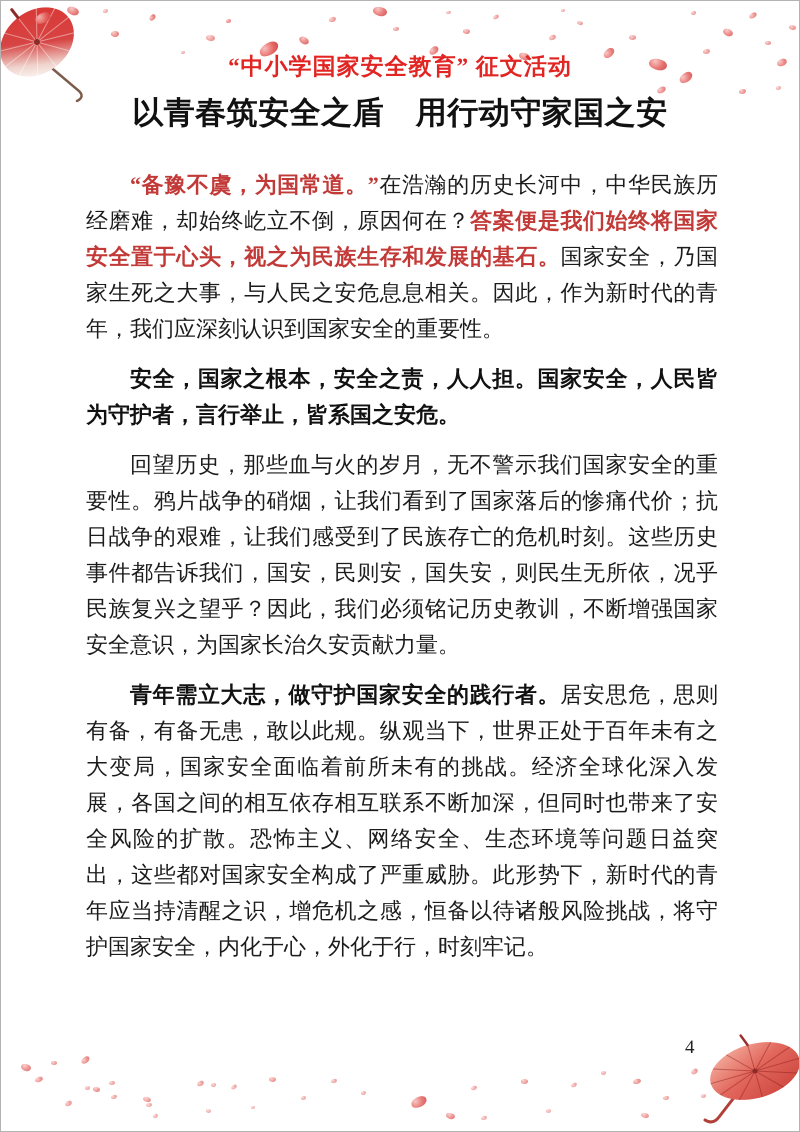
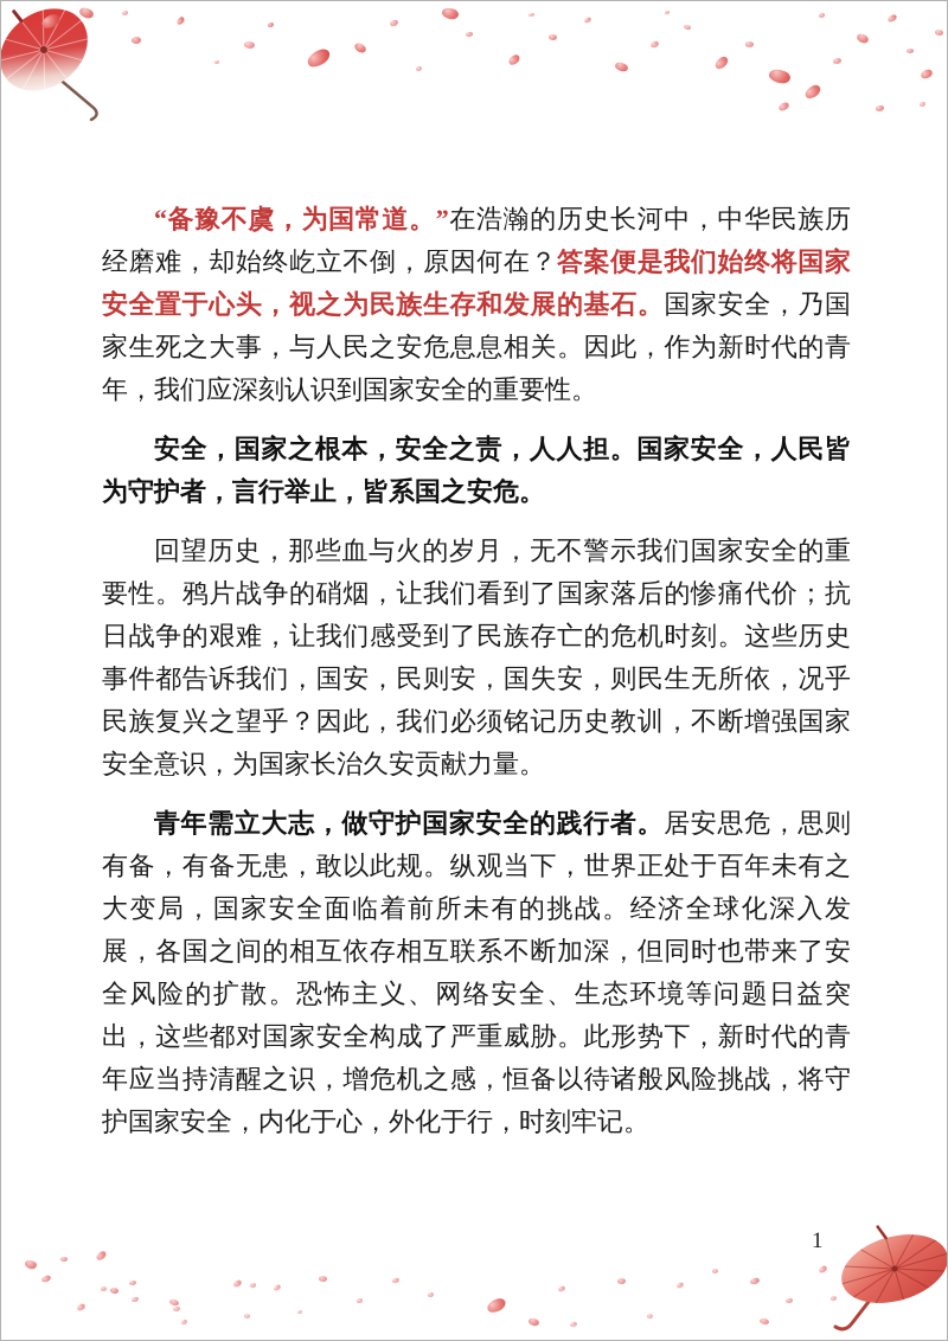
- “中小学国家安全教育” 征文活动
- 以青春筑安全之盾 用行动守家国之安
  “备豫不虞，为国常道。”在浩瀚的历史长河中，中华民族历经磨难，却始终屹立不倒，原因何在？答案便是我们始终将国家安全置于心头，视之为民族生存和发展的基石。国家安全，乃国家生死之大事，与人民之安危息息相关。因此，作为新时代的青年，我们应深刻认识到国家安全的重要性。
  安全，国家之根本，安全之责，人人担。国家安全，人民皆为守护者，言行举止，皆系国之安危。
  回望历史，那些血与火的岁月，无不警示我们国家安全的重要性。鸦片战争的硝烟，让我们看到了国家落后的惨痛代价；抗日战争的艰难，让我们感受到了民族存亡的危机时刻。这些历史事件都告诉我们，国安，民则安，国失安，则民生无所依，况乎民族复兴之望乎？因此，我们必须铭记历史教训，不断增强国家安全意识，为国家长治久安贡献力量。
  青年需立大志，做守护国家安全的践行者。居安思危，思则有备，有备无患，敢以此规。纵观当下，世界正处于百年未有之大变局，国家安全面临着前所未有的挑战。经济全球化深入发展，各国之间的相互依存相互联系不断加深，但同时也带来了安全风险的扩散。恐怖主义、网络安全、生态环境等问题日益突出，这些都对国家安全构成了严重威胁。此形势下，新时代的青年应当持清醒之识，增危机之感，恒备以待诸般风险挑战，将守护国家安全，内化于心，外化于行，时刻牢记。
- 4
+ 1
